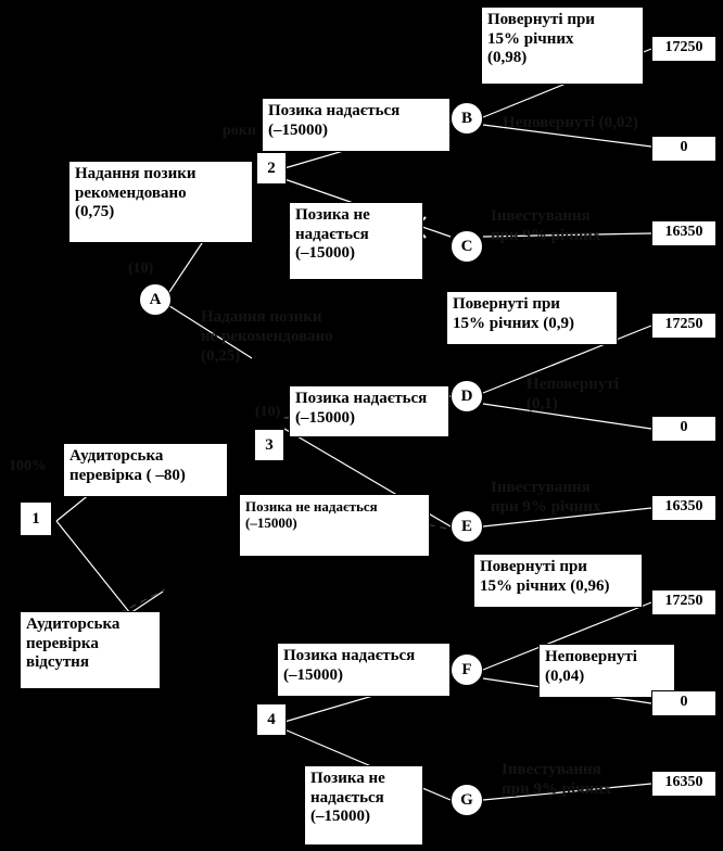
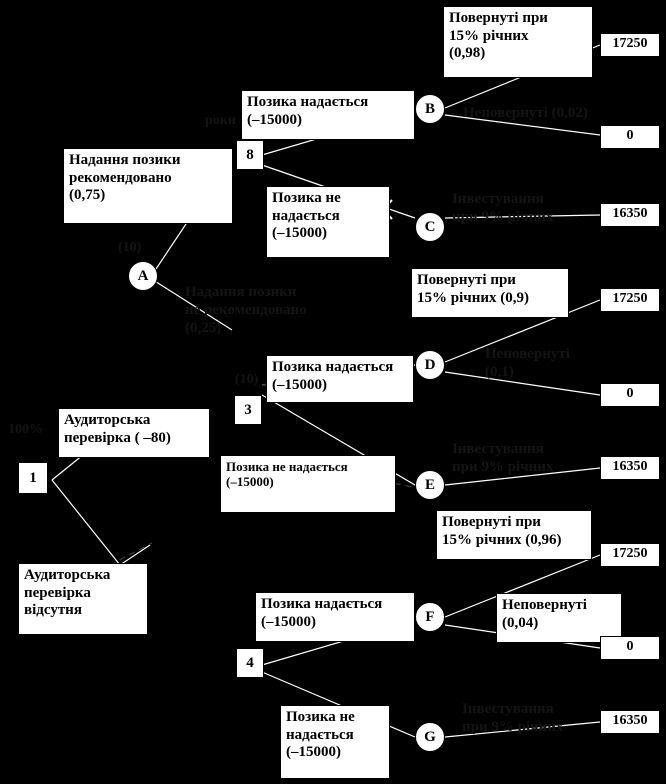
  Неповернуті (0,02)
  при 9% річних
  Надання позики
  не рекомендовано
  (0,25)
  Неповернуті
  (0,1)
  при 9% річних
  при 9% річних
  Повернуті при
  15% річних
  (0,98)
  Позика надається
  (–15000)
  Надання позики
  рекомендовано
  (0,75)
  Позика не
  надається
  (–15000)
  Повернуті при
  15% річних (0,9)
  Позика надається
  (–15000)
  Аудиторська
  перевірка ( –80)
  Позика не надається
  (–15000)
  Повернуті при
  15% річних (0,96)
  Аудиторська
  перевірка
  відсутня
  Позика надається
  (–15000)
  Неповернуті
  (0,04)
  Позика не
  надається
  (–15000)
  1
- 2
+ 8
  3
  4
  A
  B
  C
  D
  E
  F
  G
  17250
  0
  16350
  17250
  0
  16350
  17250
  0
  16350
